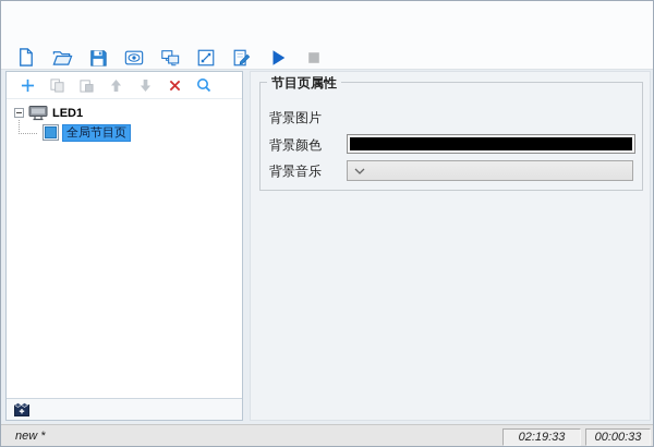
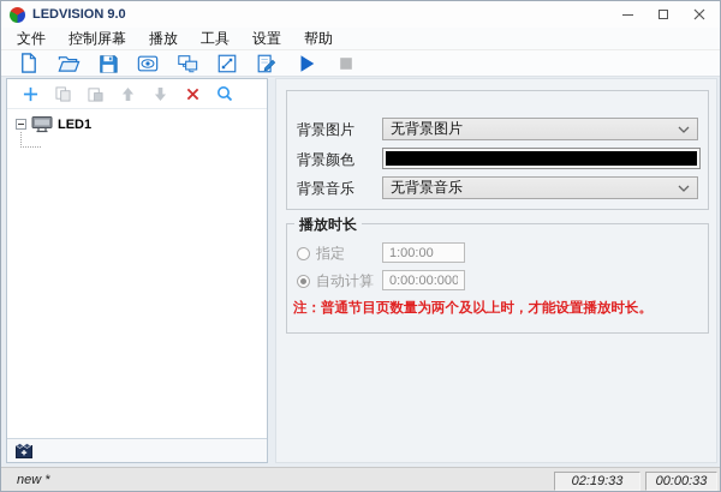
+ LEDVISION 9.0
+ 文件
+ 控制屏幕
+ 播放
+ 工具
+ 设置
+ 帮助
  LED1
- 全局节目页
- 节目页属性
  背景图片
+ 无背景图片
  背景颜色
  背景音乐
+ 无背景音乐
+ 播放时长
+ 指定
+ 1:00:00
+ 自动计算
+ 0:00:00:000
+ 注：普通节目页数量为两个及以上时，才能设置播放时长。
  new *
  02:19:33
  00:00:33
